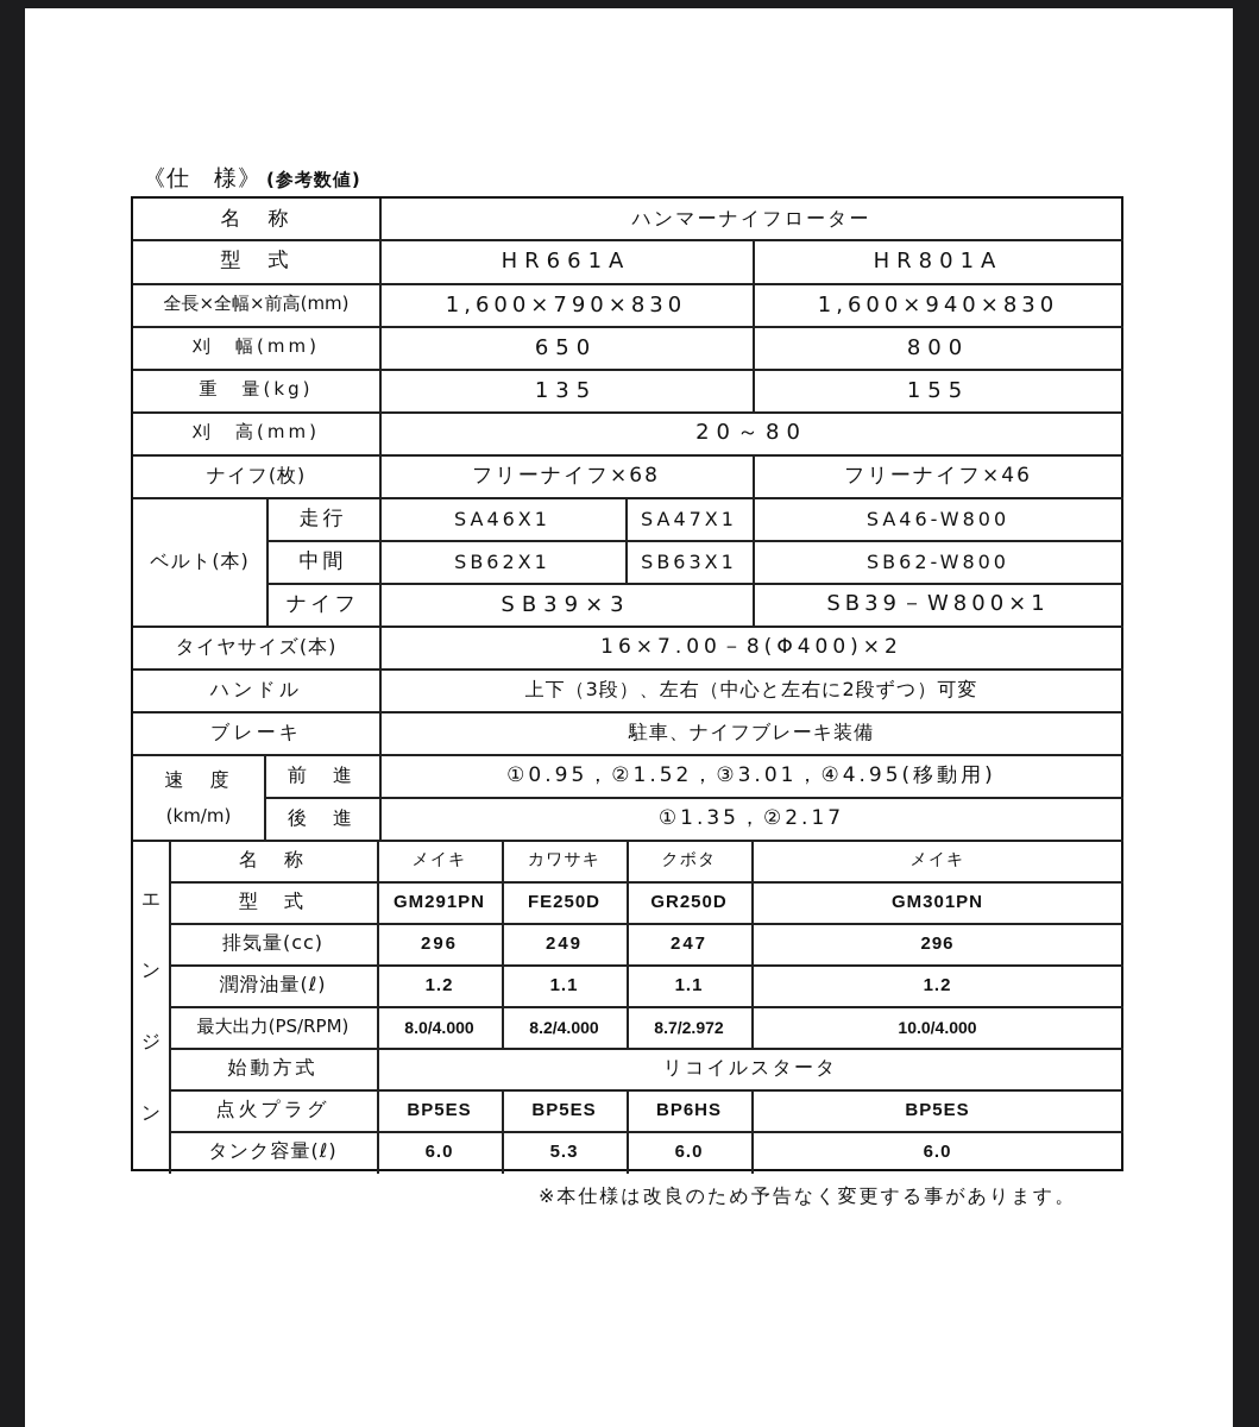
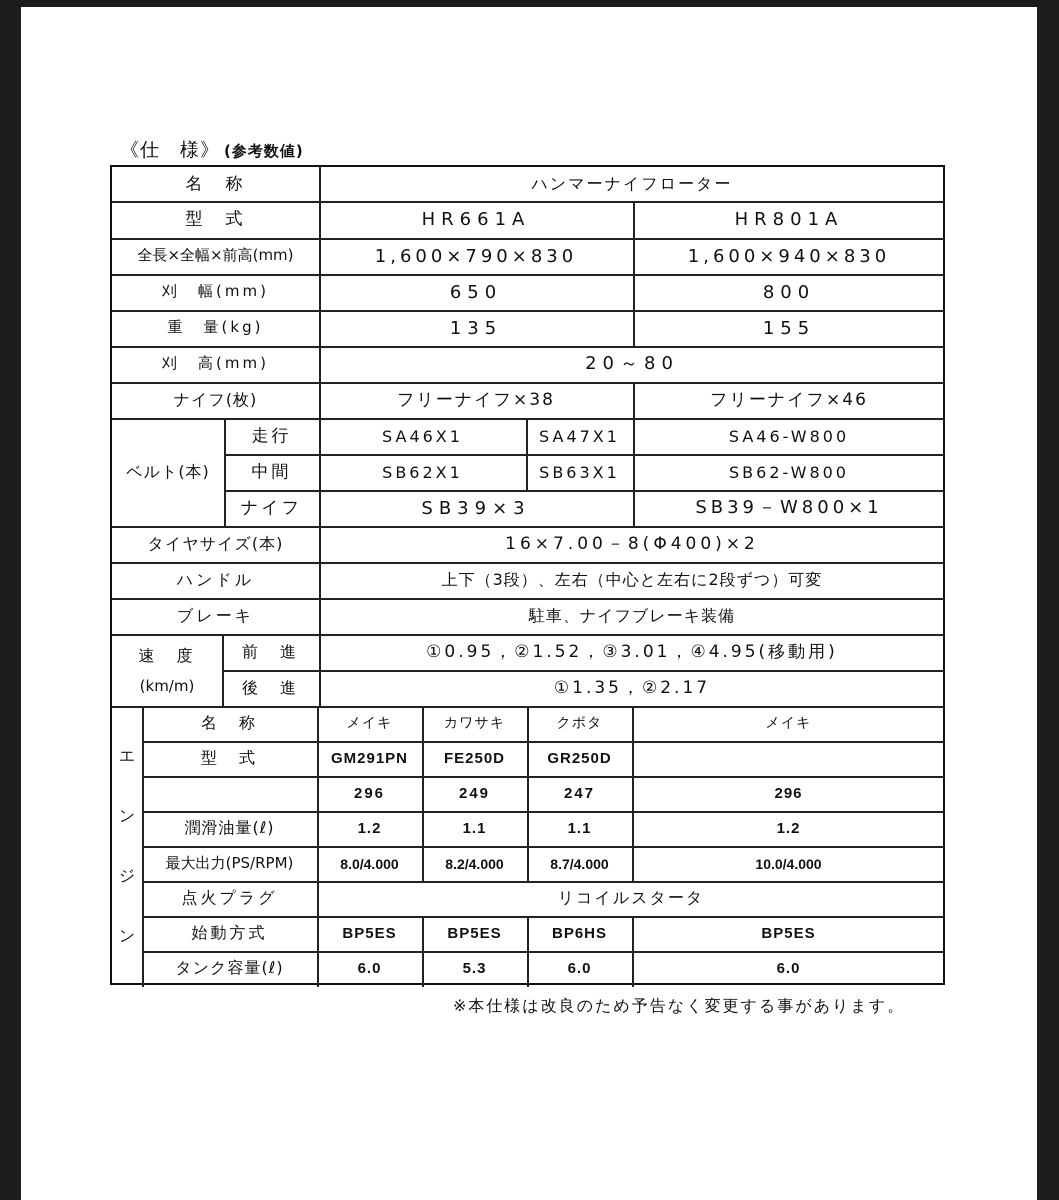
  《仕 様》 (参考数値)
  名 称
  ハンマーナイフローター
  型 式
  HR661A
  HR801A
  全長×全幅×前高(mm)
  1,600×790×830
  1,600×940×830
  刈 幅(mm)
  650
  800
  重 量(kg)
  135
  155
  刈 高(mm)
  20～80
  ナイフ(枚)
- フリーナイフ×68
+ フリーナイフ×38
  フリーナイフ×46
  ベルト(本)
  走行
  SA46X1
  SA47X1
  SA46-W800
  中間
  SB62X1
  SB63X1
  SB62-W800
  ナイフ
  SB39×3
  SB39－W800×1
  タイヤサイズ(本)
  16×7.00－8(Φ400)×2
  ハンドル
  上下（3段）、左右（中心と左右に2段ずつ）可変
  ブレーキ
  駐車、ナイフブレーキ装備
  速 度
  (km/m)
  前 進
  ①0.95，②1.52，③3.01，④4.95(移動用)
  後 進
  ①1.35，②2.17
  エ
  ン
  ジ
  ン
  名 称
  メイキ
  カワサキ
  クボタ
  メイキ
  型 式
  GM291PN
  FE250D
  GR250D
- GM301PN
- 排気量(cc)
  296
  249
  247
  296
  潤滑油量(ℓ)
  1.2
  1.1
  1.1
  1.2
  最大出力(PS/RPM)
  8.0/4.000
  8.2/4.000
- 8.7/2.972
+ 8.7/4.000
  10.0/4.000
- 始動方式
+ 点火プラグ
  リコイルスタータ
- 点火プラグ
+ 始動方式
  BP5ES
  BP5ES
  BP6HS
  BP5ES
  タンク容量(ℓ)
  6.0
  5.3
  6.0
  6.0
  ※本仕様は改良のため予告なく変更する事があります。
